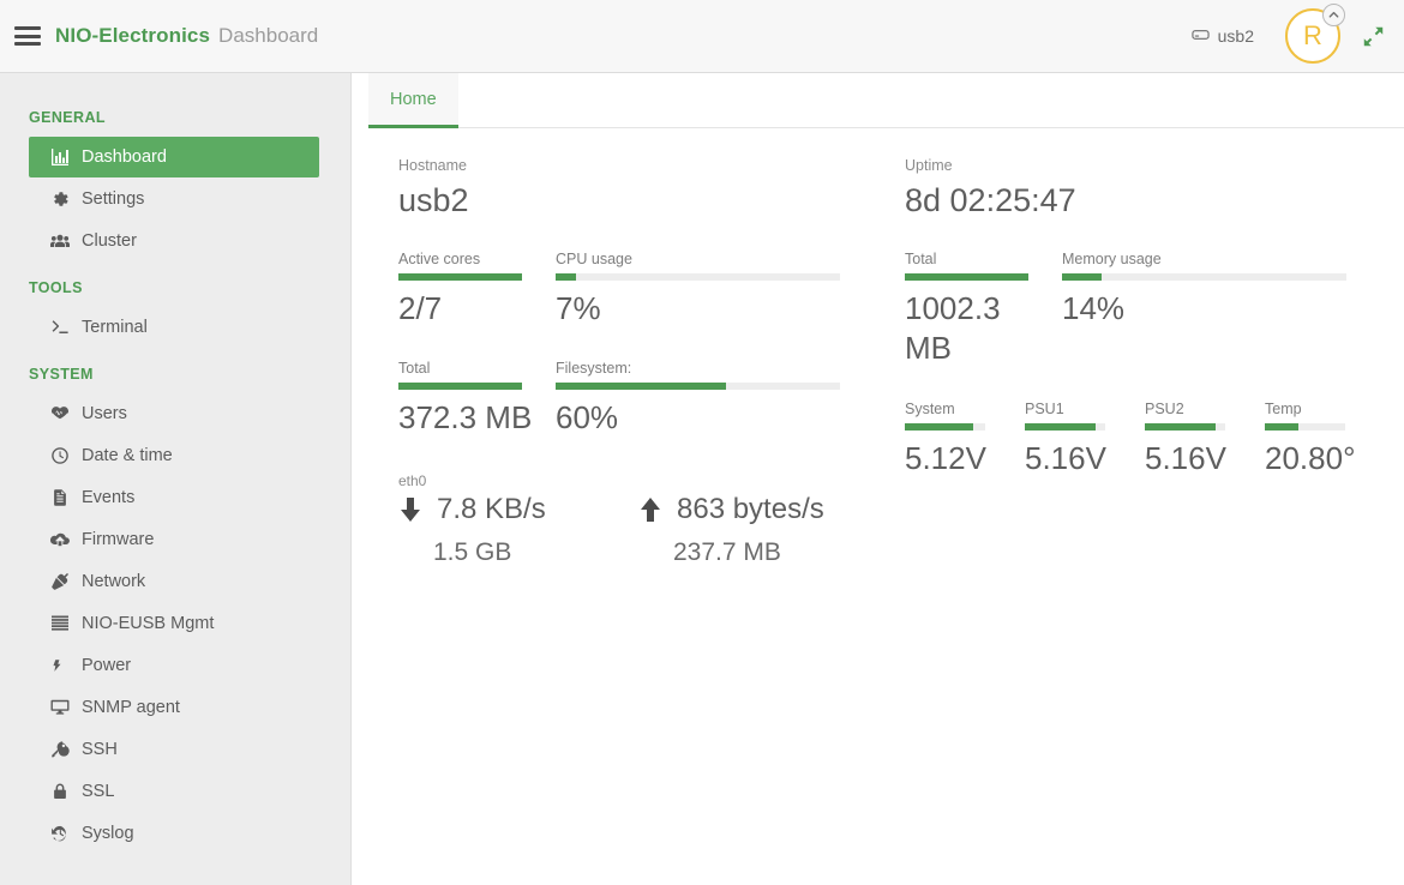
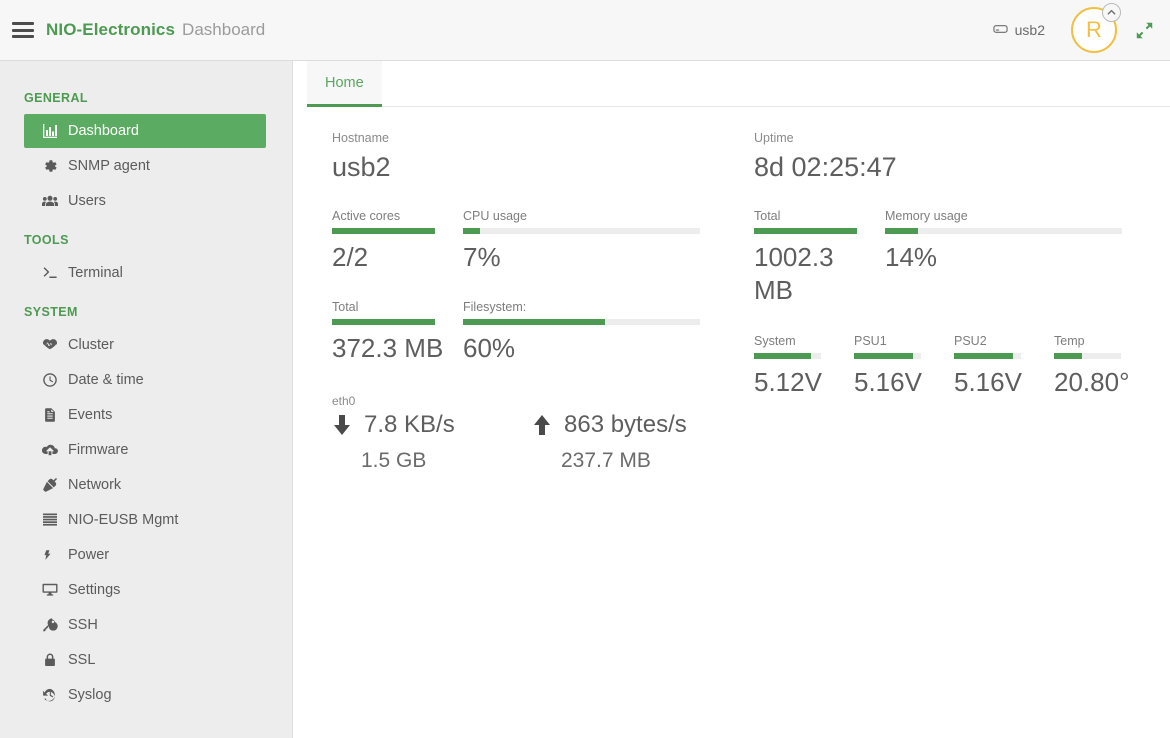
  NIO-Electronics
  Dashboard
  usb2
  R
  GENERAL
  Dashboard
- Settings
+ SNMP agent
- Cluster
+ Users
  TOOLS
  Terminal
  SYSTEM
- Users
+ Cluster
  Date & time
  Events
  Firmware
  Network
  NIO-EUSB Mgmt
  Power
- SNMP agent
+ Settings
  SSH
  SSL
  Syslog
  Home
  Hostname
  usb2
  Active cores
- 2/7
+ 2/2
  CPU usage
  7%
  Total
  372.3 MB
  Filesystem:
  60%
  eth0
  7.8 KB/s
  1.5 GB
  863 bytes/s
  237.7 MB
  Uptime
  8d 02:25:47
  Total
  1002.3 MB
  Memory usage
  14%
  System
  5.12V
  PSU1
  5.16V
  PSU2
  5.16V
  Temp
  20.80°
